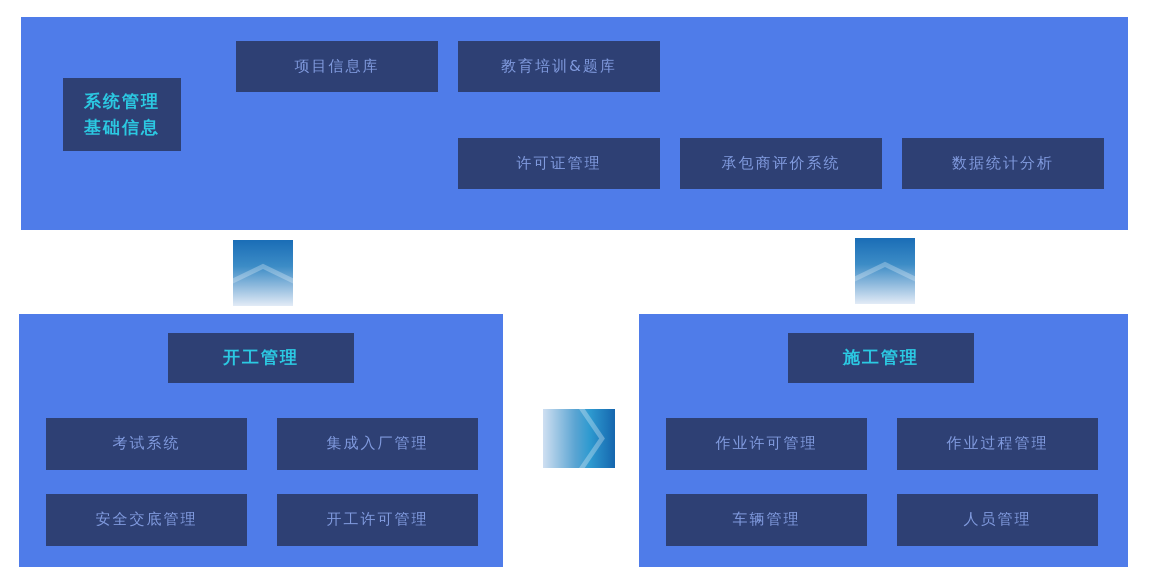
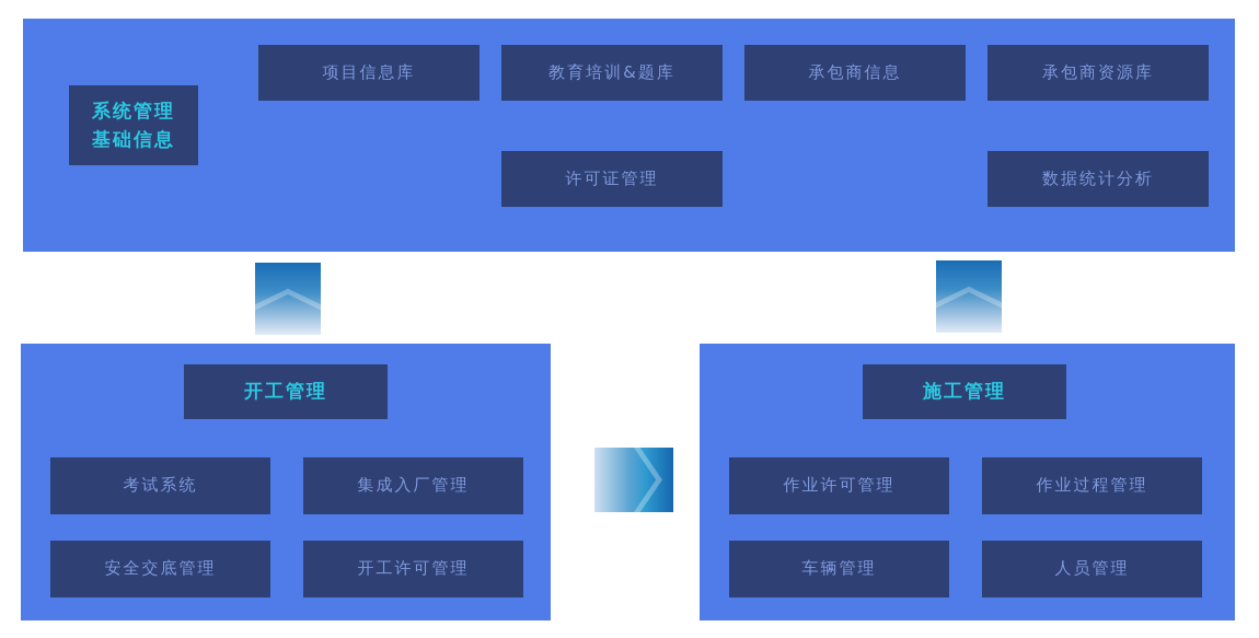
  系统管理
  基础信息
  项目信息库
  教育培训&题库
+ 承包商信息
+ 承包商资源库
  许可证管理
- 承包商评价系统
  数据统计分析
  开工管理
  考试系统
  集成入厂管理
  安全交底管理
  开工许可管理
  施工管理
  作业许可管理
  作业过程管理
  车辆管理
  人员管理
